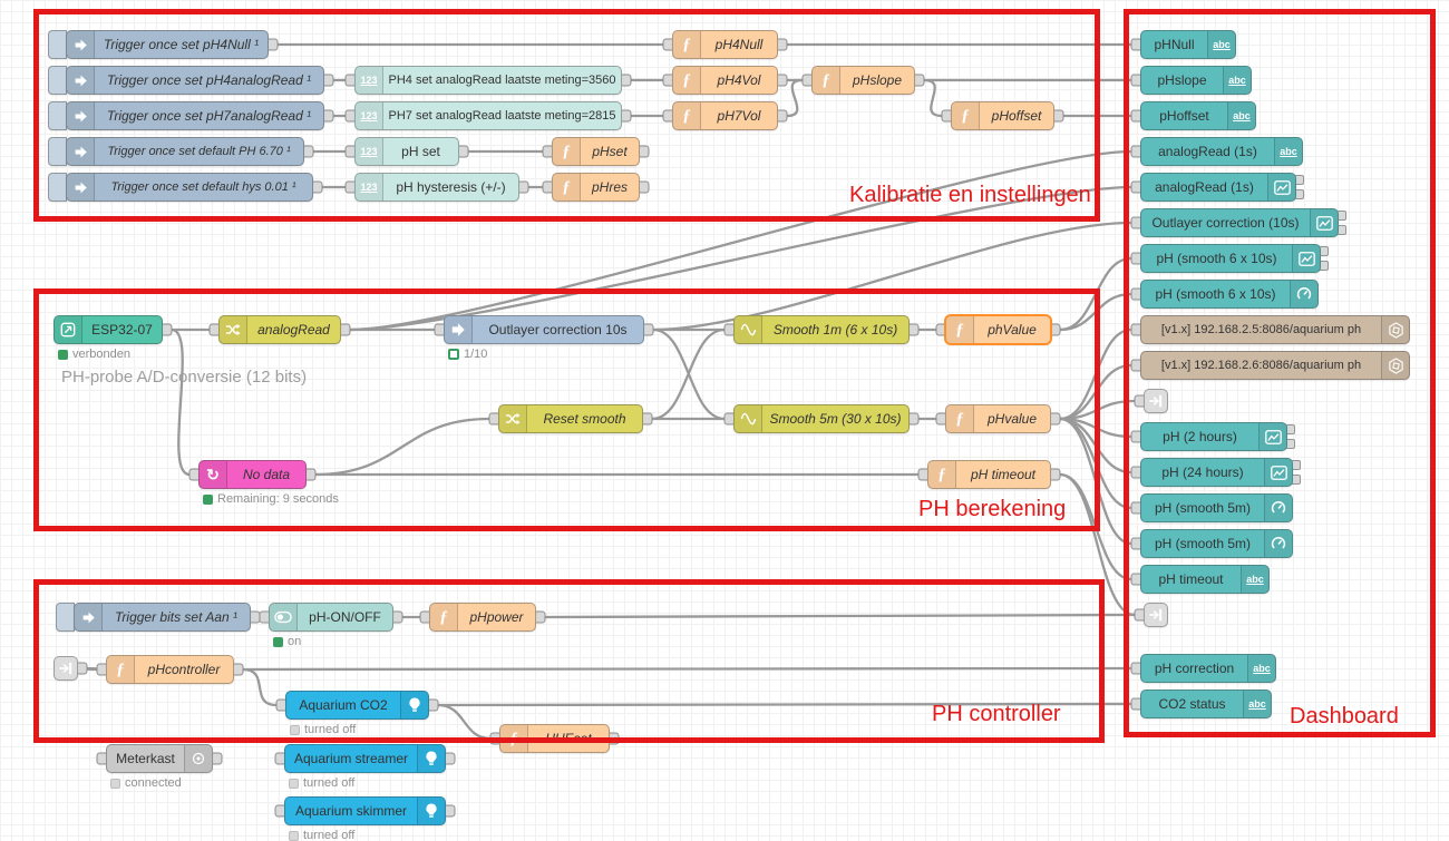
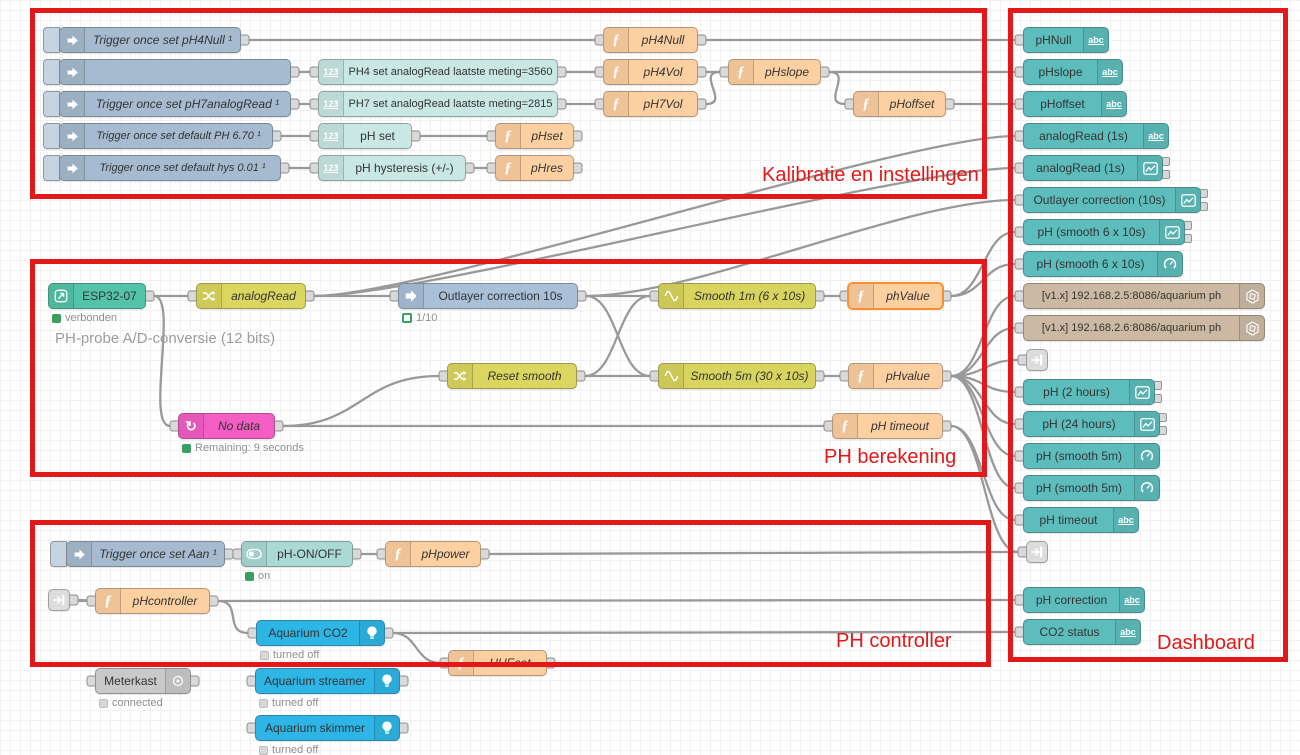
  Trigger once set pH4Null ¹
- Trigger once set pH4analogRead ¹
  Trigger once set pH7analogRead ¹
  Trigger once set default PH 6.70 ¹
  Trigger once set default hys 0.01 ¹
  123
  PH4 set analogRead laatste meting=3560
  123
  PH7 set analogRead laatste meting=2815
  123
  pH set
  123
  pH hysteresis (+/-)
  ƒ
  pH4Null
  ƒ
  pH4Vol
  ƒ
  pH7Vol
  ƒ
  pHslope
  ƒ
  pHoffset
  ƒ
  pHset
  ƒ
  pHres
  ESP32-07
  verbonden
  analogRead
  Outlayer correction 10s
  1/10
  Smooth 1m (6 x 10s)
  ƒ
  phValue
  Reset smooth
  Smooth 5m (30 x 10s)
  ƒ
  pHvalue
  ↻
  No data
  Remaining: 9 seconds
  ƒ
  pH timeout
- Trigger bits set Aan ¹
+ Trigger once set Aan ¹
  pH-ON/OFF
  on
  ƒ
  pHpower
  ƒ
  pHcontroller
  Aquarium CO2
  turned off
  ƒ
  HUEset
  Meterkast
  connected
  Aquarium streamer
  turned off
  Aquarium skimmer
  turned off
  abc
  pHNull
  abc
  pHslope
  abc
  pHoffset
  abc
  analogRead (1s)
  analogRead (1s)
  Outlayer correction (10s)
  pH (smooth 6 x 10s)
  pH (smooth 6 x 10s)
  [v1.x] 192.168.2.5:8086/aquarium ph
  [v1.x] 192.168.2.6:8086/aquarium ph
  pH (2 hours)
  pH (24 hours)
  pH (smooth 5m)
  pH (smooth 5m)
  abc
  pH timeout
  abc
  pH correction
  abc
  CO2 status
  PH-probe A/D-conversie (12 bits)
  Kalibratie en instellingen
  PH berekening
  PH controller
  Dashboard
